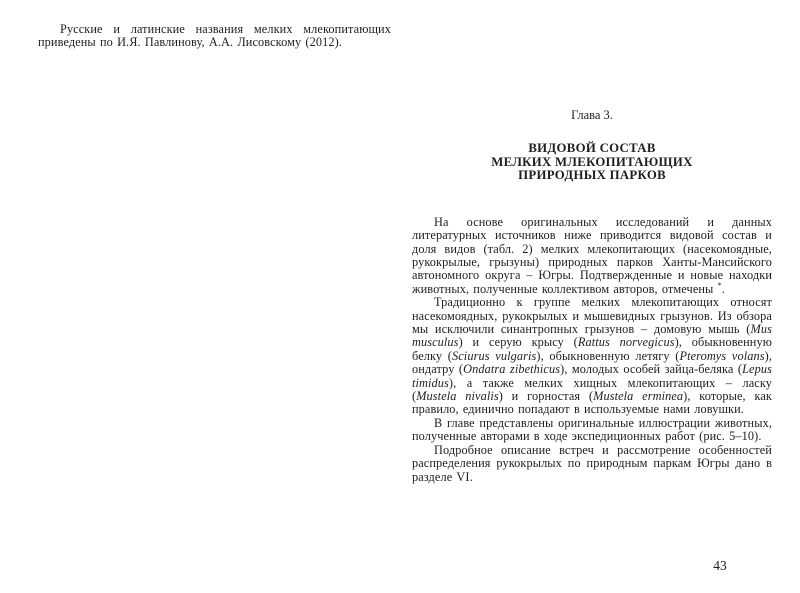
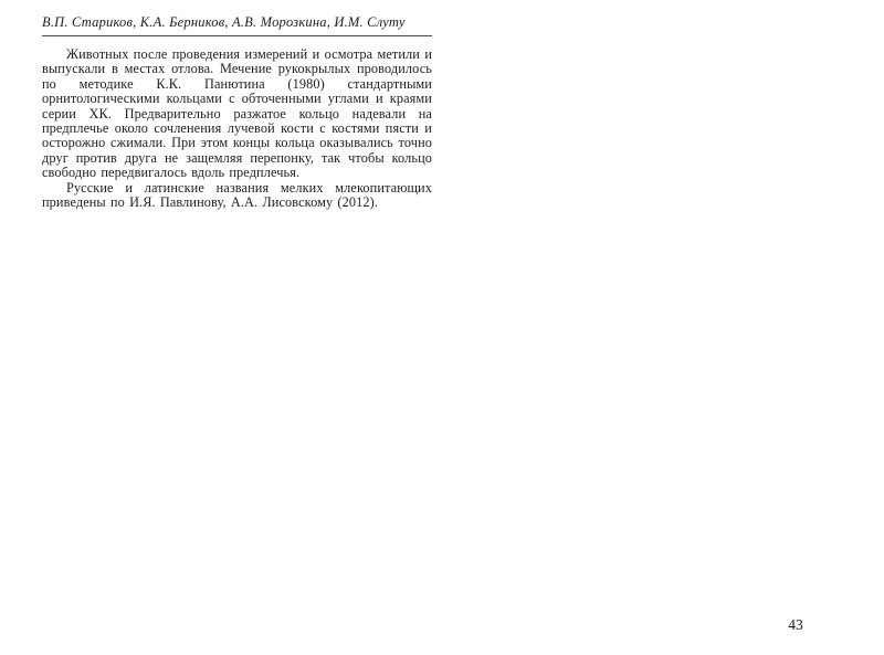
+ В.П. Стариков, К.А. Берников, А.В. Морозкина, И.М. Слуту
+ Животных после проведения измерений и осмотра метили и выпускали в местах отлова. Мечение рукокрылых проводилось по методике К.К. Панютина (1980) стандартными орнитологическими кольцами с обточенными углами и краями серии ХК. Предварительно разжатое кольцо надевали на предплечье около сочленения лучевой кости с костями пясти и осторожно сжимали. При этом концы кольца оказывались точно друг против друга не защемляя перепонку, так чтобы кольцо свободно передвигалось вдоль предплечья.
  Русские и латинские названия мелких млекопитающих приведены по И.Я. Павлинову, А.А. Лисовскому (2012).
- Глава 3.
- ВИДОВОЙ СОСТАВ
- МЕЛКИХ МЛЕКОПИТАЮЩИХ
- ПРИРОДНЫХ ПАРКОВ
- На основе оригинальных исследований и данных литературных источников ниже приводится видовой состав и доля видов (табл. 2) мелких млекопитающих (насекомоядные, рукокрылые, грызуны) природных парков Ханты-Мансийского автономного округа – Югры. Подтвержденные и новые находки животных, полученные коллективом авторов, отмечены *.
- Традиционно к группе мелких млекопитающих относят насекомоядных, рукокрылых и мышевидных грызунов. Из обзора мы исключили синантропных грызунов – домовую мышь (Mus musculus) и серую крысу (Rattus norvegicus), обыкновенную белку (Sciurus vulgaris), обыкновенную летягу (Pteromys volans), ондатру (Ondatra zibethicus), молодых особей зайца-беляка (Lepus timidus), а также мелких хищных млекопитающих – ласку (Mustela nivalis) и горностая (Mustela erminea), которые, как правило, единично попадают в используемые нами ловушки.
- В главе представлены оригинальные иллюстрации животных, полученные авторами в ходе экспедиционных работ (рис. 5–10).
- Подробное описание встреч и рассмотрение особенностей распределения рукокрылых по природным паркам Югры дано в разделе VI.
  43
